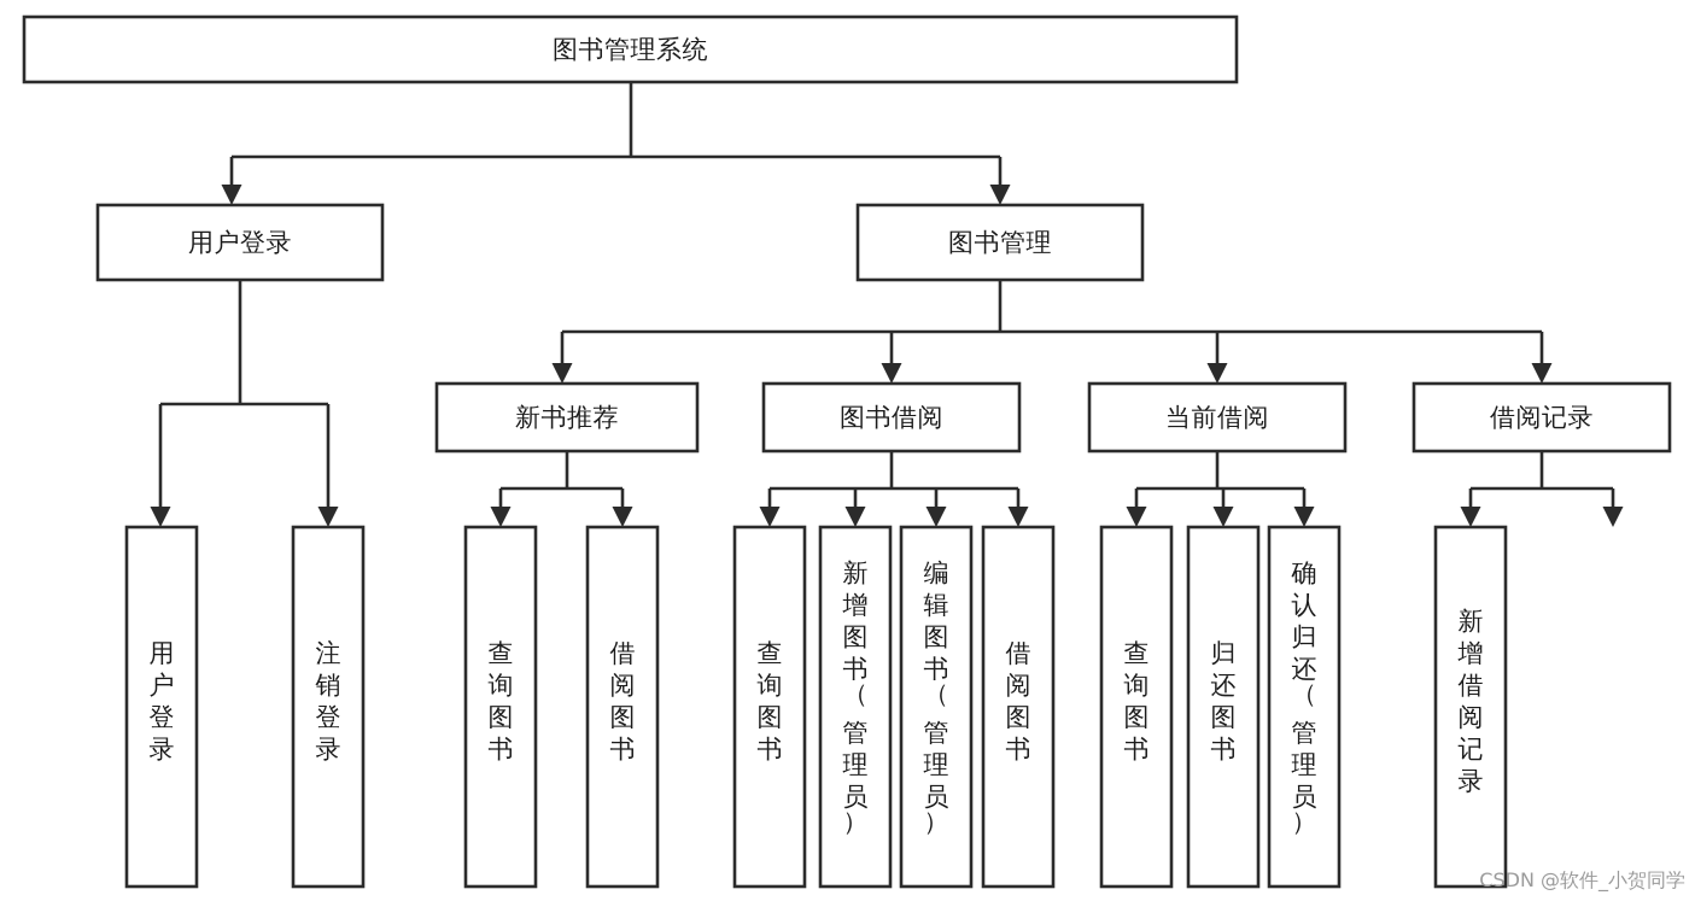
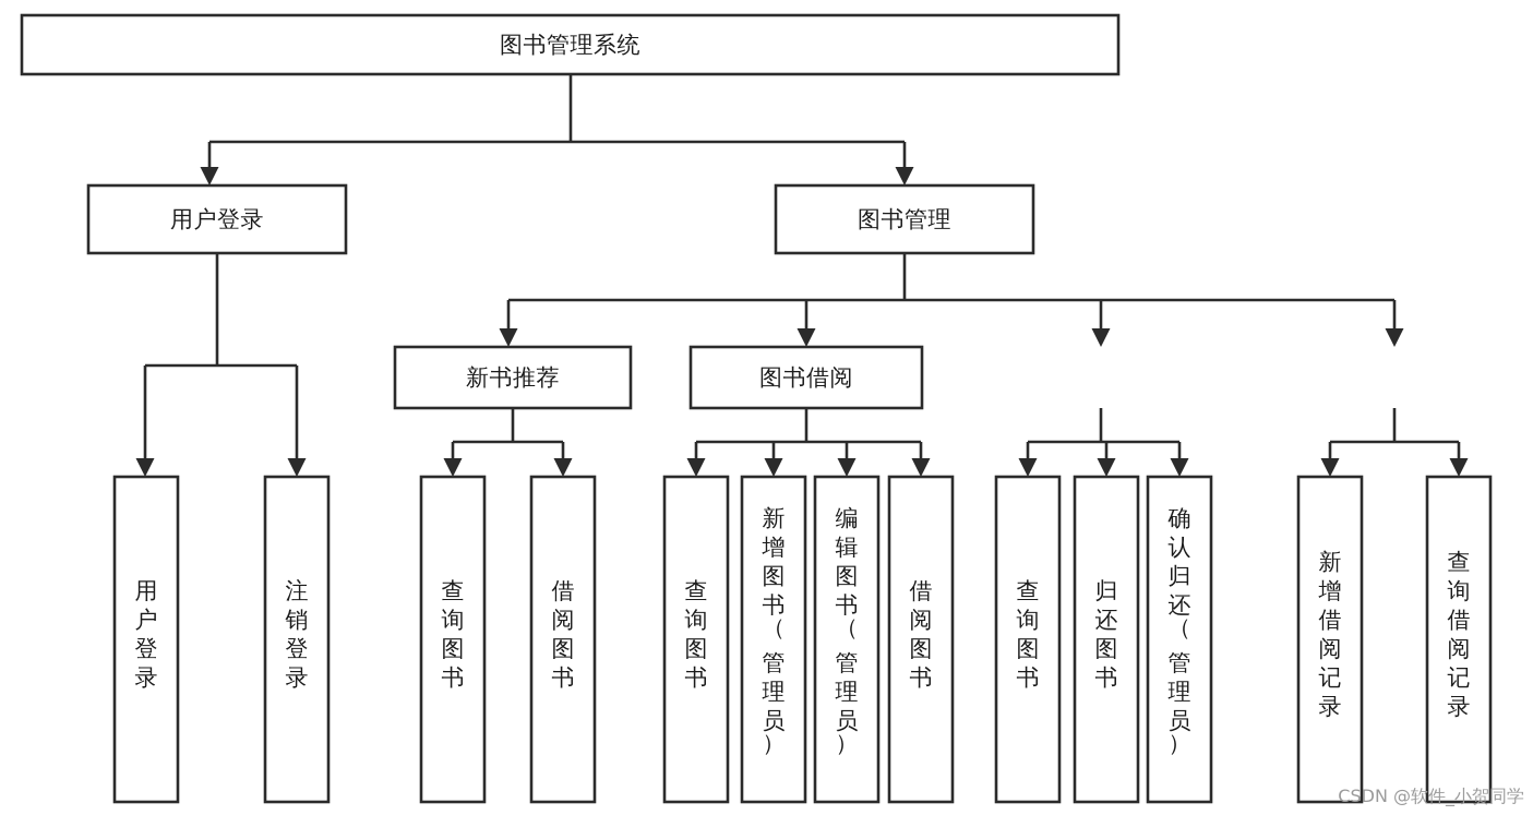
  图书管理系统
  用户登录
  图书管理
  新书推荐
  图书借阅
- 当前借阅
- 借阅记录
  用户登录
  注销登录
  查询图书
  借阅图书
  查询图书
  新增图书（管理员）
  编辑图书（管理员）
  借阅图书
  查询图书
  归还图书
  确认归还（管理员）
  新增借阅记录
+ 查询借阅记录
  CSDN @软件_小贺同学
